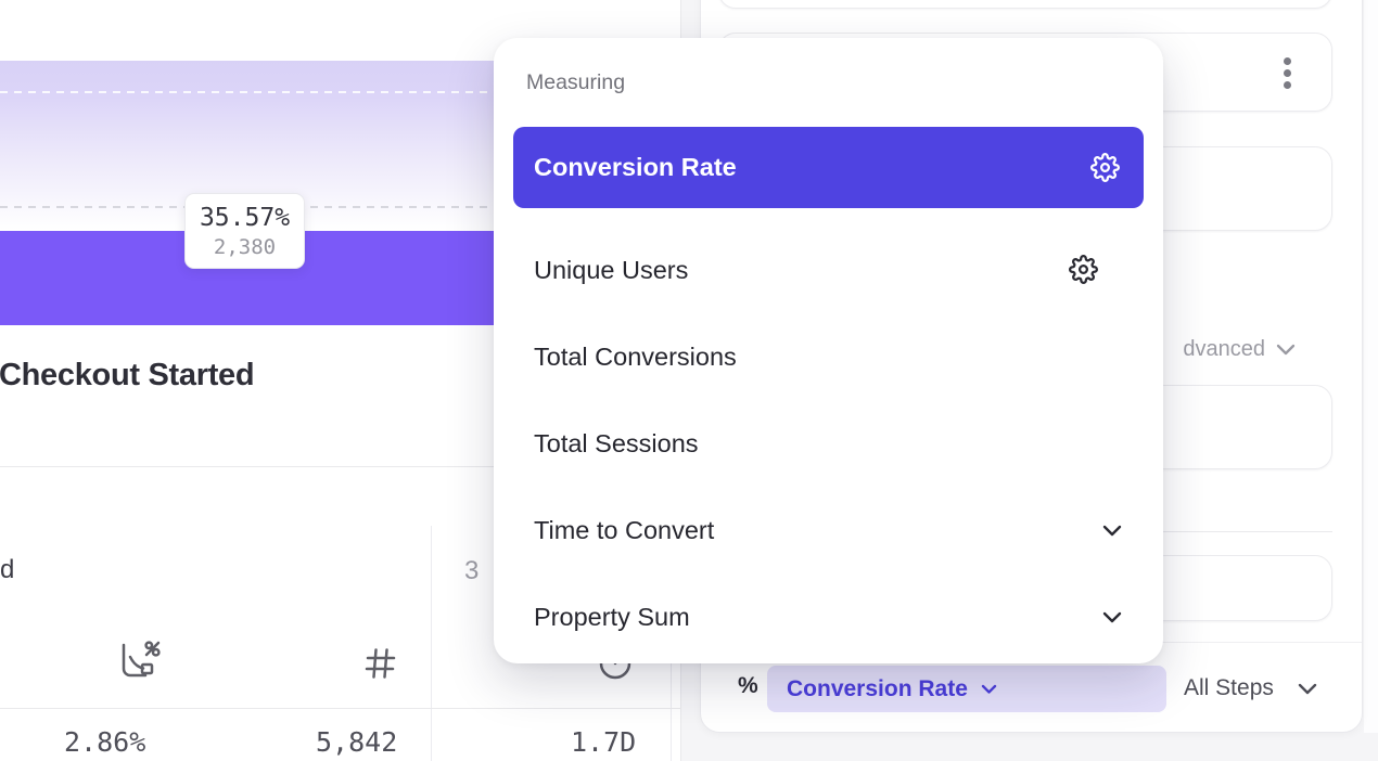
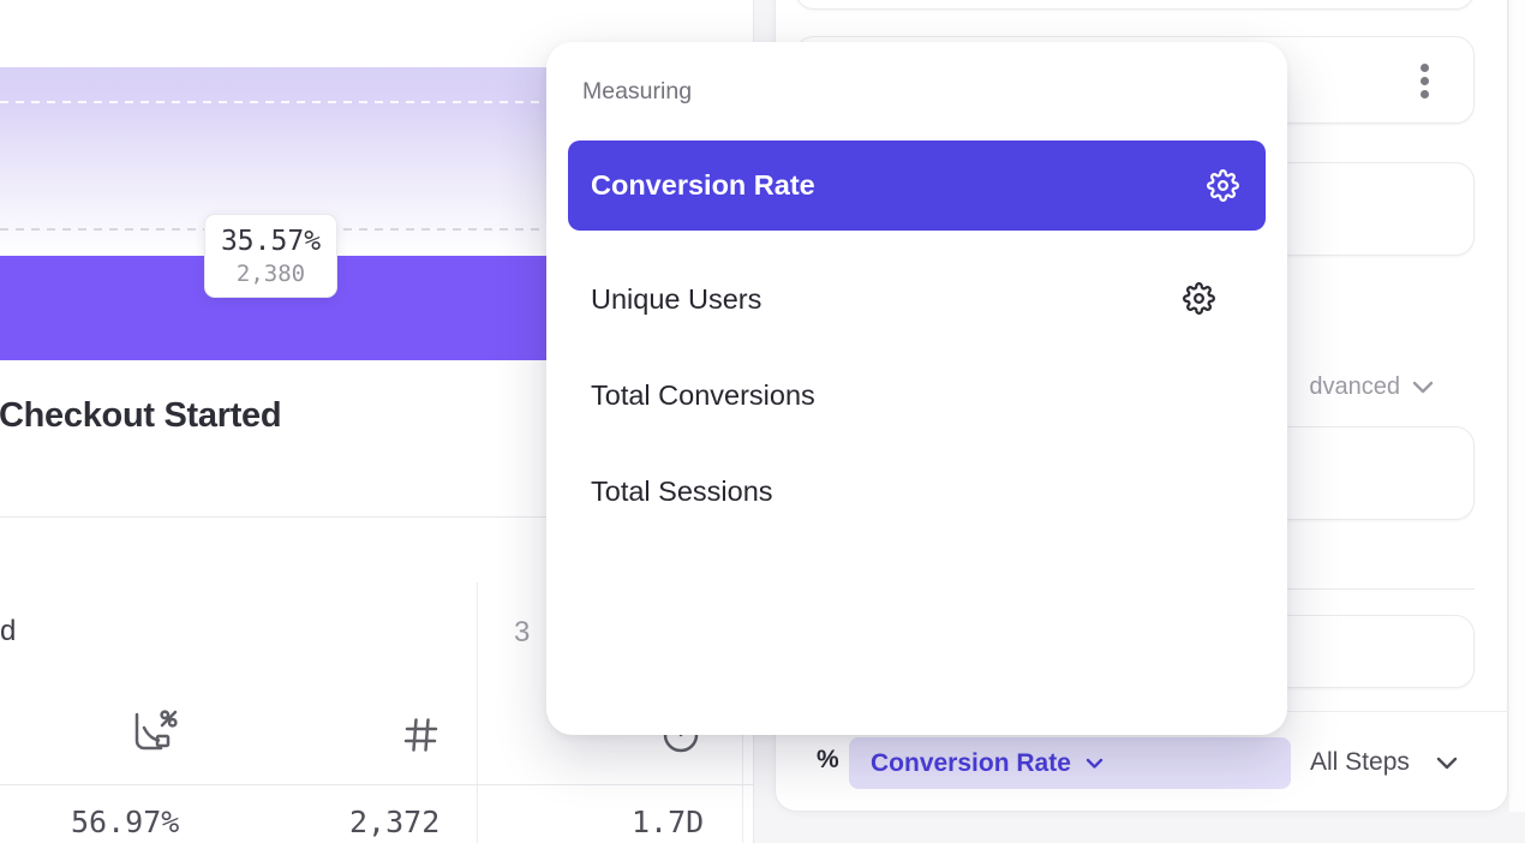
  35.57%
  2,380
  Checkout Started
  d
  3
- 2.86%
+ 56.97%
- 5,842
+ 2,372
  1.7D
  dvanced
  %
  Conversion Rate
  All Steps
  Measuring
  Conversion Rate
  Unique Users
  Total Conversions
  Total Sessions
- Time to Convert
- Property Sum
